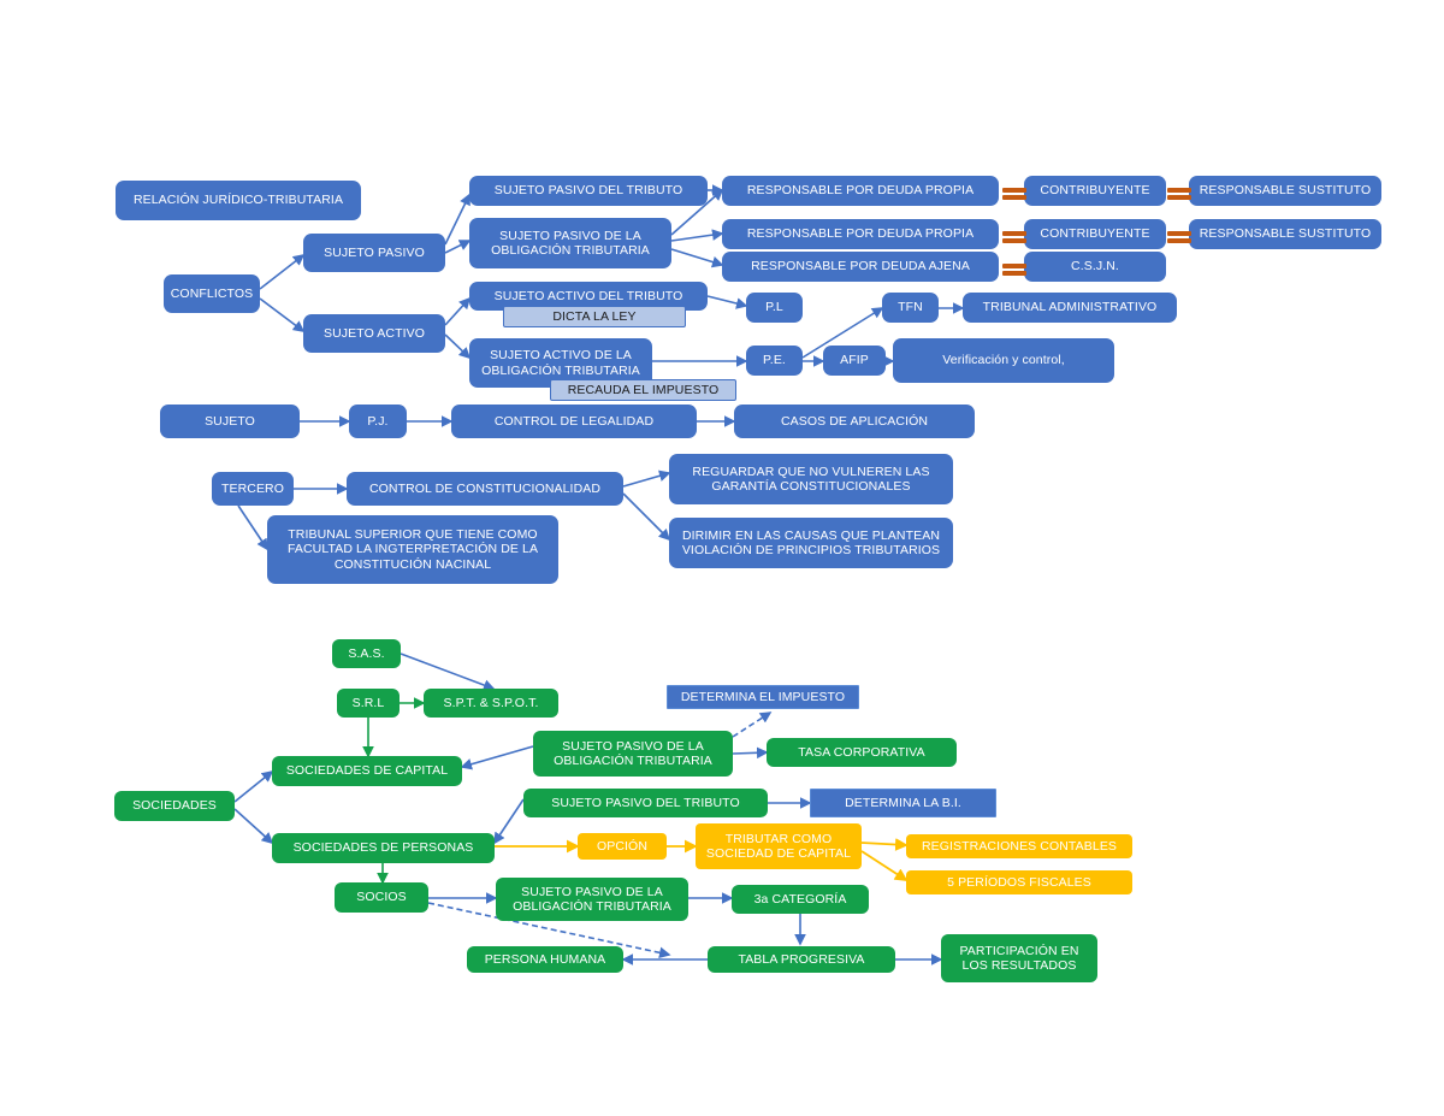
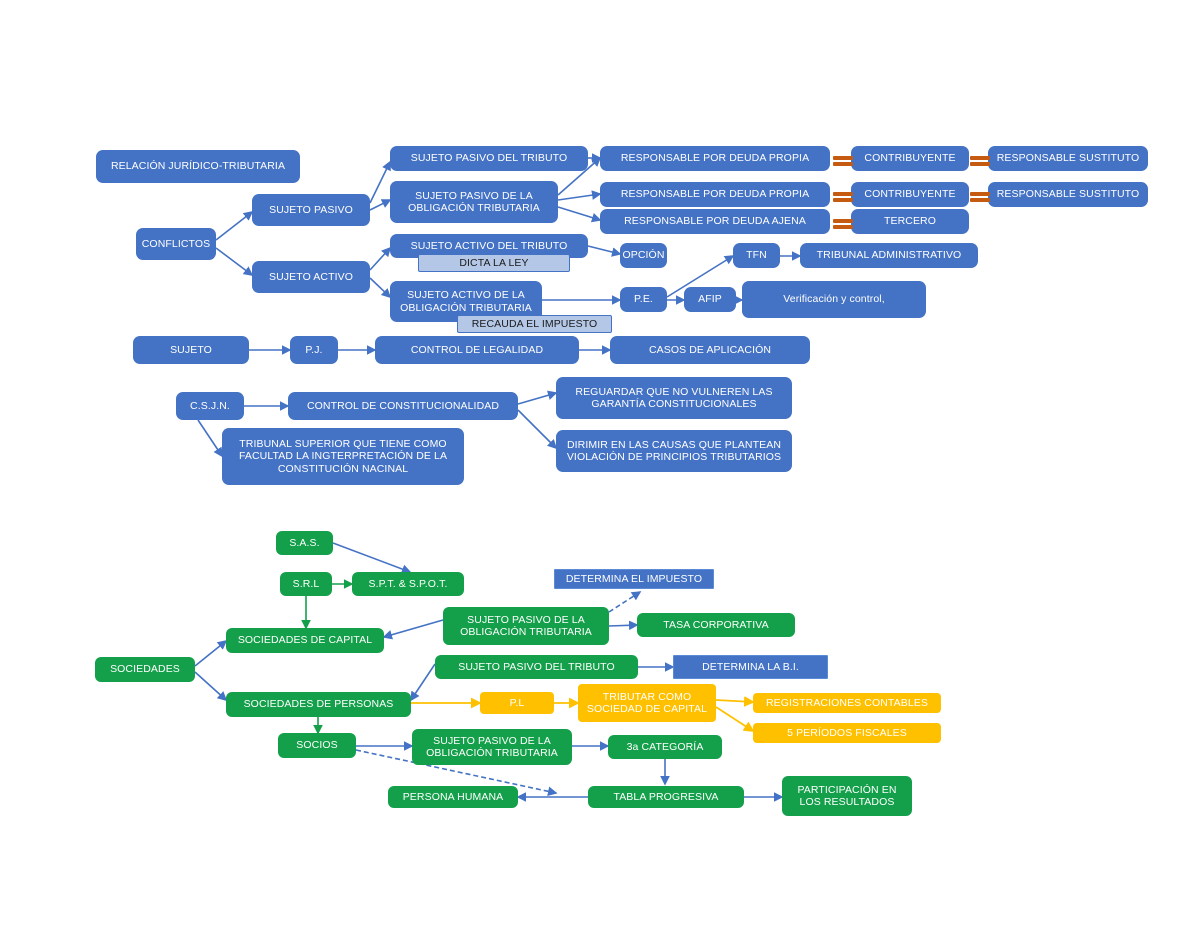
  RELACIÓN JURÍDICO-TRIBUTARIA
  CONFLICTOS
  SUJETO PASIVO
  SUJETO ACTIVO
  SUJETO PASIVO DEL TRIBUTO
  SUJETO PASIVO DE LA
  OBLIGACIÓN TRIBUTARIA
  SUJETO ACTIVO DEL TRIBUTO
  DICTA LA LEY
  SUJETO ACTIVO DE LA
  OBLIGACIÓN TRIBUTARIA
  RECAUDA EL IMPUESTO
  RESPONSABLE POR DEUDA PROPIA
  CONTRIBUYENTE
  RESPONSABLE SUSTITUTO
  RESPONSABLE POR DEUDA PROPIA
  CONTRIBUYENTE
  RESPONSABLE SUSTITUTO
  RESPONSABLE POR DEUDA AJENA
- C.S.J.N.
+ TERCERO
- P.L
+ OPCIÓN
  TFN
  TRIBUNAL ADMINISTRATIVO
  P.E.
  AFIP
  Verificación y control,
  SUJETO
  P.J.
  CONTROL DE LEGALIDAD
  CASOS DE APLICACIÓN
- TERCERO
+ C.S.J.N.
  CONTROL DE CONSTITUCIONALIDAD
  REGUARDAR QUE NO VULNEREN LAS
  GARANTÍA CONSTITUCIONALES
  DIRIMIR EN LAS CAUSAS QUE PLANTEAN
  VIOLACIÓN DE PRINCIPIOS TRIBUTARIOS
  TRIBUNAL SUPERIOR QUE TIENE COMO
  FACULTAD LA INGTERPRETACIÓN DE LA
  CONSTITUCIÓN NACINAL
  S.A.S.
  S.R.L
  S.P.T. & S.P.O.T.
  SOCIEDADES
  SOCIEDADES DE CAPITAL
  SOCIEDADES DE PERSONAS
  SOCIOS
  DETERMINA EL IMPUESTO
  SUJETO PASIVO DE LA
  OBLIGACIÓN TRIBUTARIA
  TASA CORPORATIVA
  SUJETO PASIVO DEL TRIBUTO
  DETERMINA LA B.I.
- OPCIÓN
+ P.L
  TRIBUTAR COMO
  SOCIEDAD DE CAPITAL
  REGISTRACIONES CONTABLES
  5 PERÍODOS FISCALES
  SUJETO PASIVO DE LA
  OBLIGACIÓN TRIBUTARIA
  3a CATEGORÍA
  TABLA PROGRESIVA
  PERSONA HUMANA
  PARTICIPACIÓN EN
  LOS RESULTADOS
